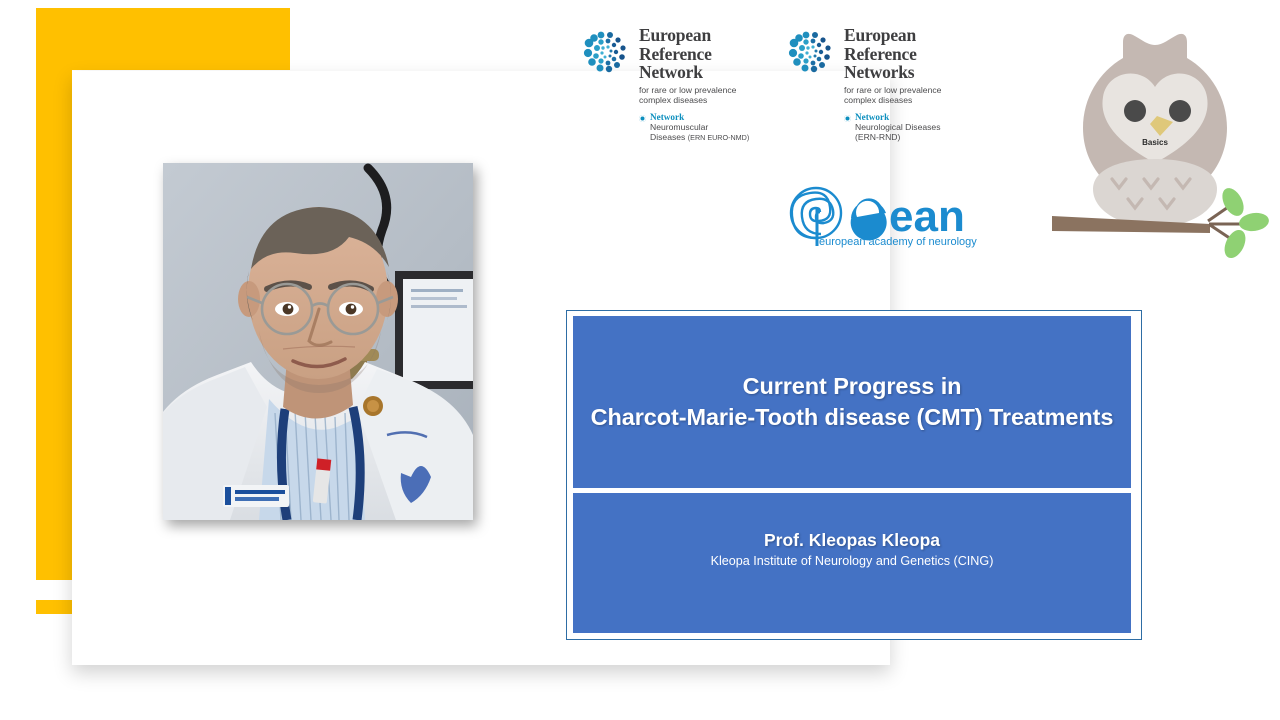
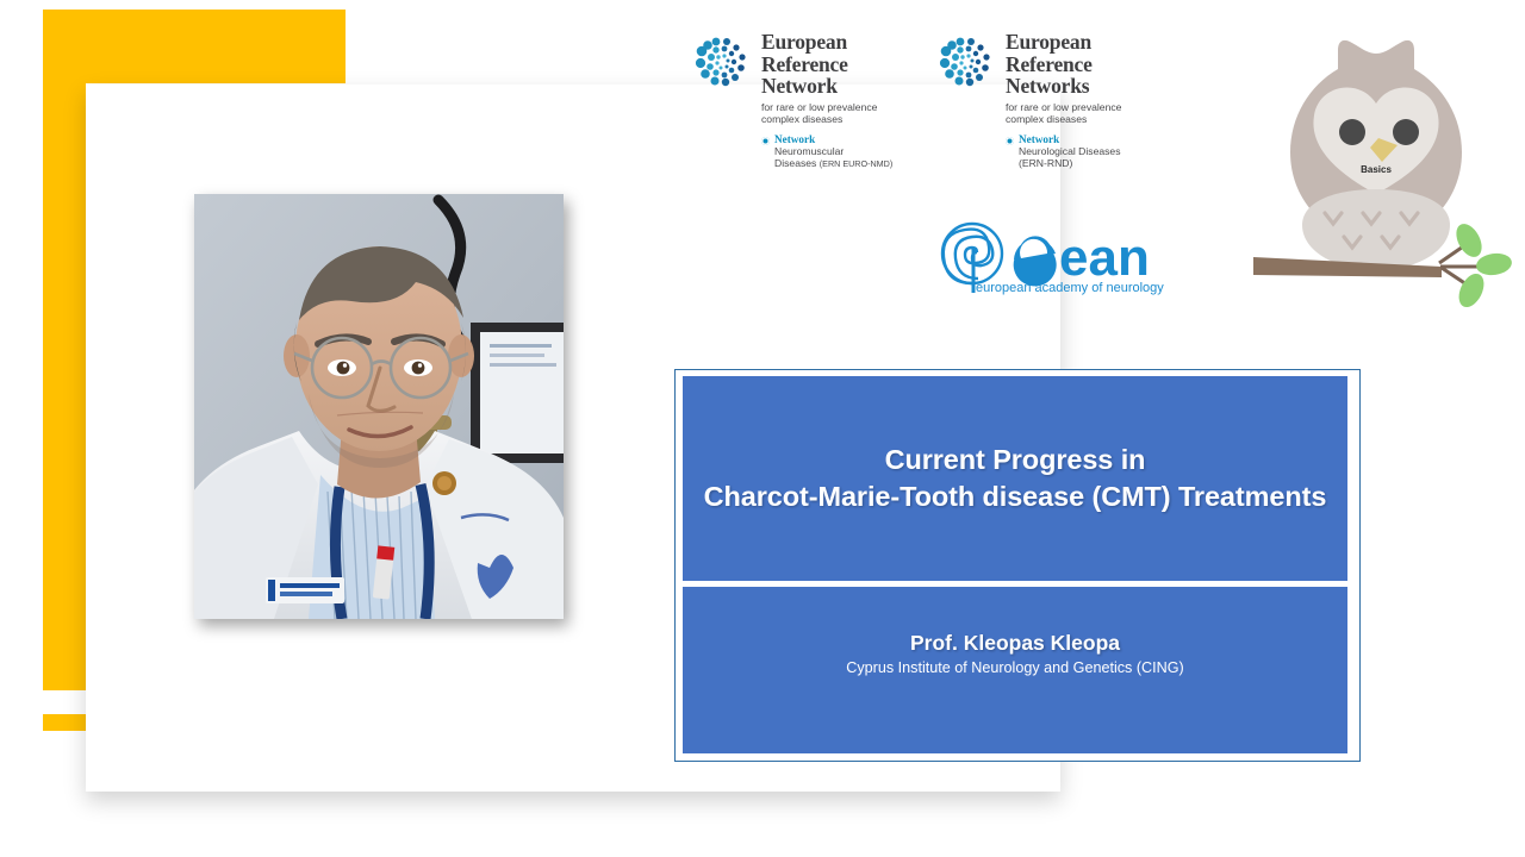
  European
  Reference
  Network
  for rare or low prevalence
  complex diseases
  Network
  Neuromuscular
  Diseases (ERN EURO-NMD)
  European
  Reference
  Networks
  for rare or low prevalence
  complex diseases
  Network
  Neurological Diseases
  (ERN-RND)
  ean
  european academy of neurology
  Basics
  Current Progress in
  Charcot-Marie-Tooth disease (CMT) Treatments
  Prof. Kleopas Kleopa
- Kleopa Institute of Neurology and Genetics (CING)
+ Cyprus Institute of Neurology and Genetics (CING)
